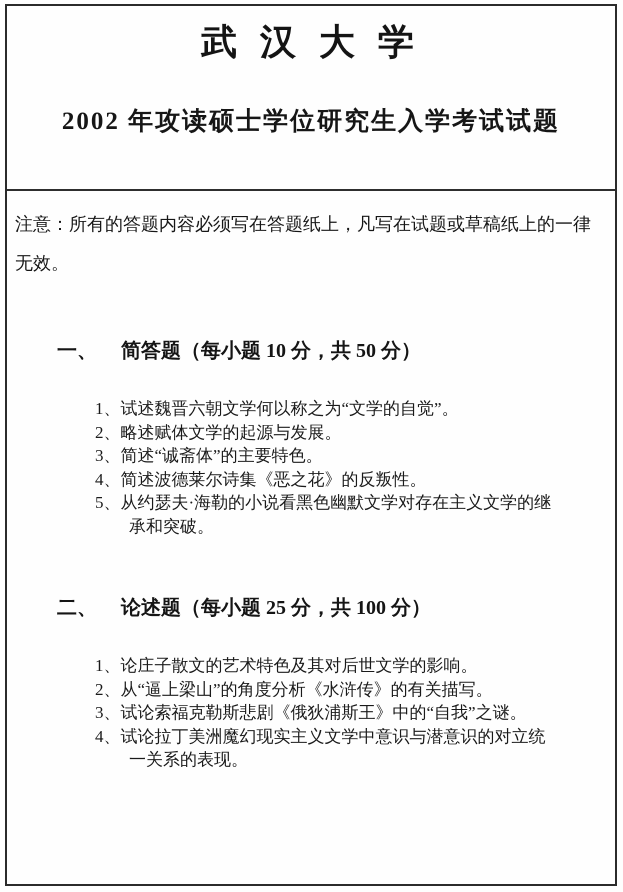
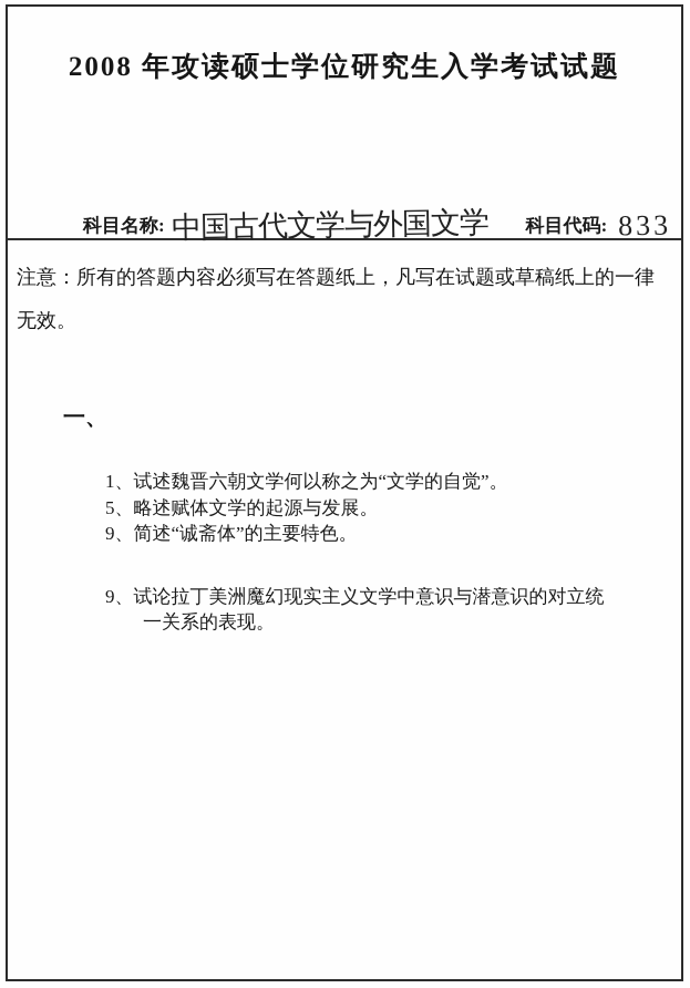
- 武 汉 大 学
- 2002 年攻读硕士学位研究生入学考试试题
+ 2008 年攻读硕士学位研究生入学考试试题
+ 科目名称:
+ 中国古代文学与外国文学
+ 科目代码:
+ 833
  注意：所有的答题内容必须写在答题纸上，凡写在试题或草稿纸上的一律无效。
  一、
- 简答题（每小题 10 分，共 50 分）
  1、试述魏晋六朝文学何以称之为“文学的自觉”。
- 2、略述赋体文学的起源与发展。
+ 5、略述赋体文学的起源与发展。
- 3、简述“诚斋体”的主要特色。
+ 9、简述“诚斋体”的主要特色。
- 4、简述波德莱尔诗集《恶之花》的反叛性。
- 5、从约瑟夫·海勒的小说看黑色幽默文学对存在主义文学的继承和突破。
- 二、
- 论述题（每小题 25 分，共 100 分）
- 1、论庄子散文的艺术特色及其对后世文学的影响。
- 2、从“逼上梁山”的角度分析《水浒传》的有关描写。
- 3、试论索福克勒斯悲剧《俄狄浦斯王》中的“自我”之谜。
- 4、试论拉丁美洲魔幻现实主义文学中意识与潜意识的对立统一关系的表现。
+ 9、试论拉丁美洲魔幻现实主义文学中意识与潜意识的对立统一关系的表现。
